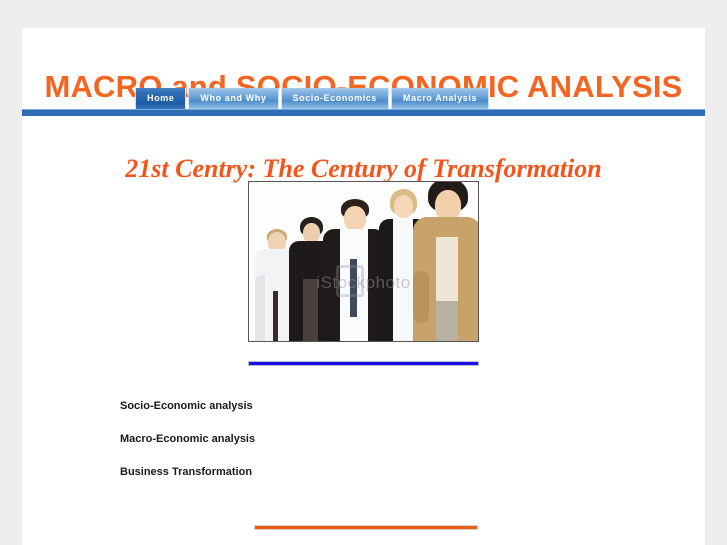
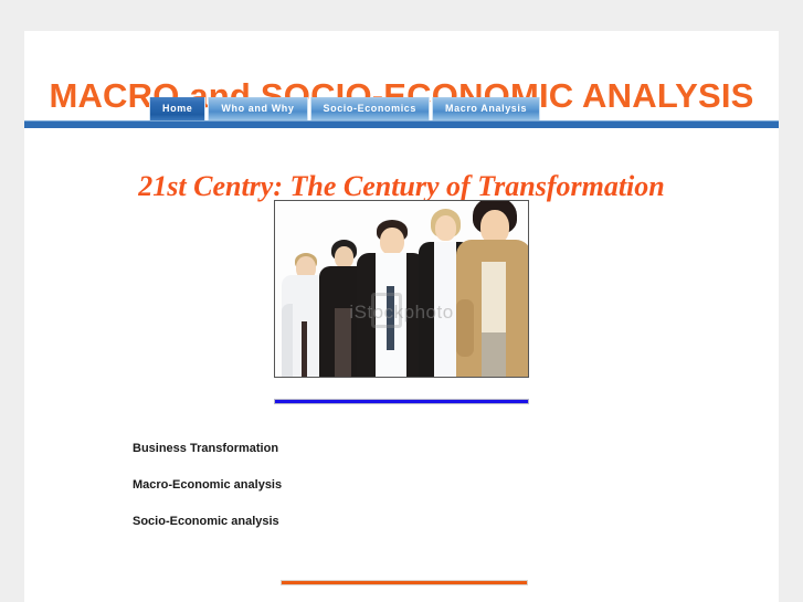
  MACRO and SOCIO-ECONOMIC ANALYSIS
  Home
  Who and Why
  Socio-Economics
  Macro Analysis
  21st Centry: The Century of Transformation
  iStockphoto
- Socio-Economic analysis
+ Business Transformation
  Macro-Economic analysis
- Business Transformation
+ Socio-Economic analysis
